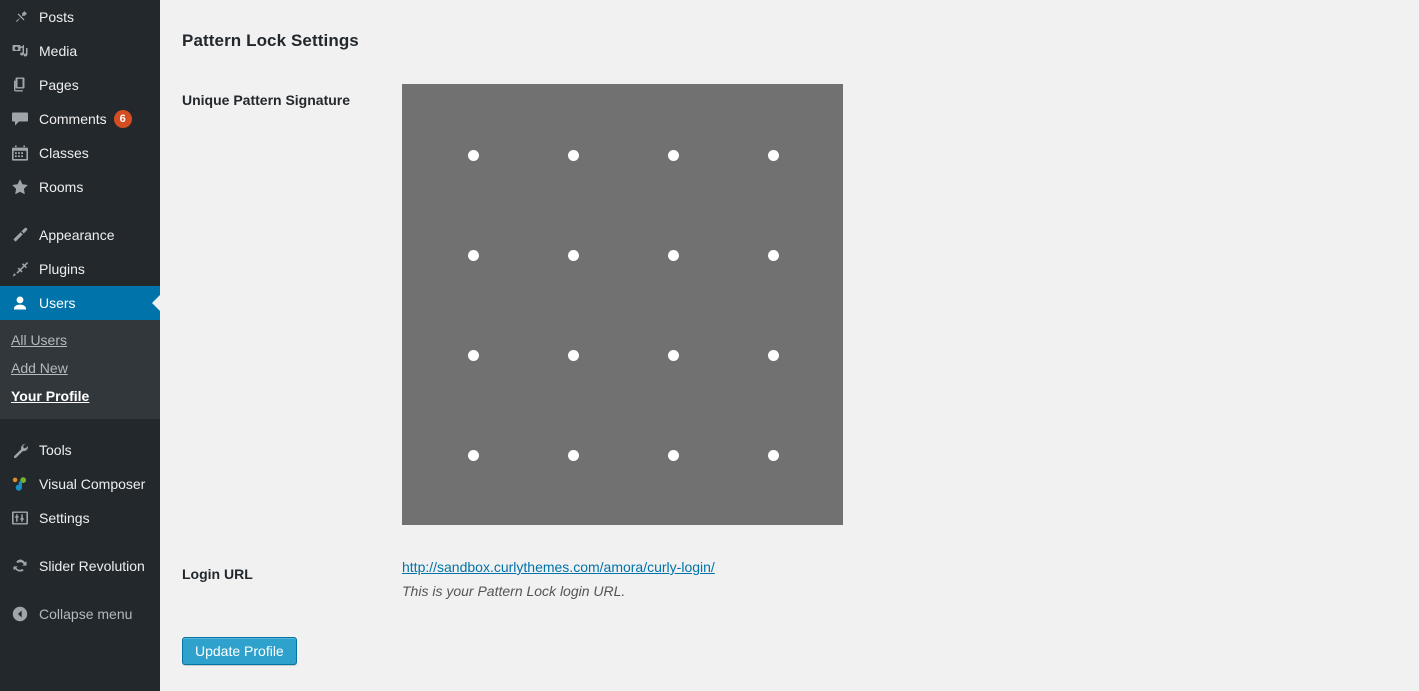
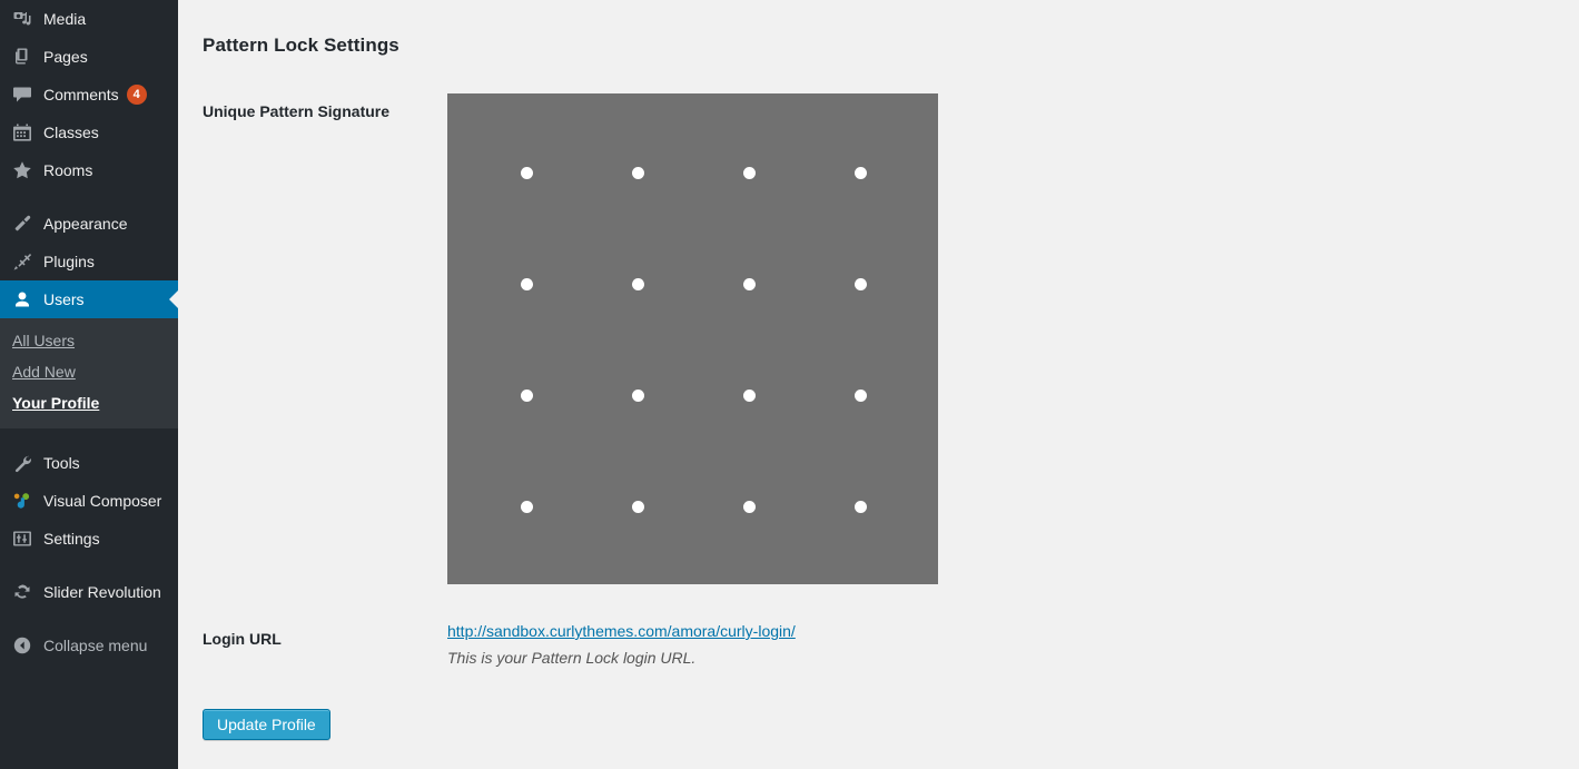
- Posts
  Media
  Pages
  Comments
- 6
+ 4
  Classes
  Rooms
  Appearance
  Plugins
  Users
  All Users
  Add New
  Your Profile
  Tools
  Visual Composer
  Settings
  Slider Revolution
  Collapse menu
  Pattern Lock Settings
  Unique Pattern Signature
  Login URL
  http://sandbox.curlythemes.com/amora/curly-login/
  This is your Pattern Lock login URL.
  Update Profile
